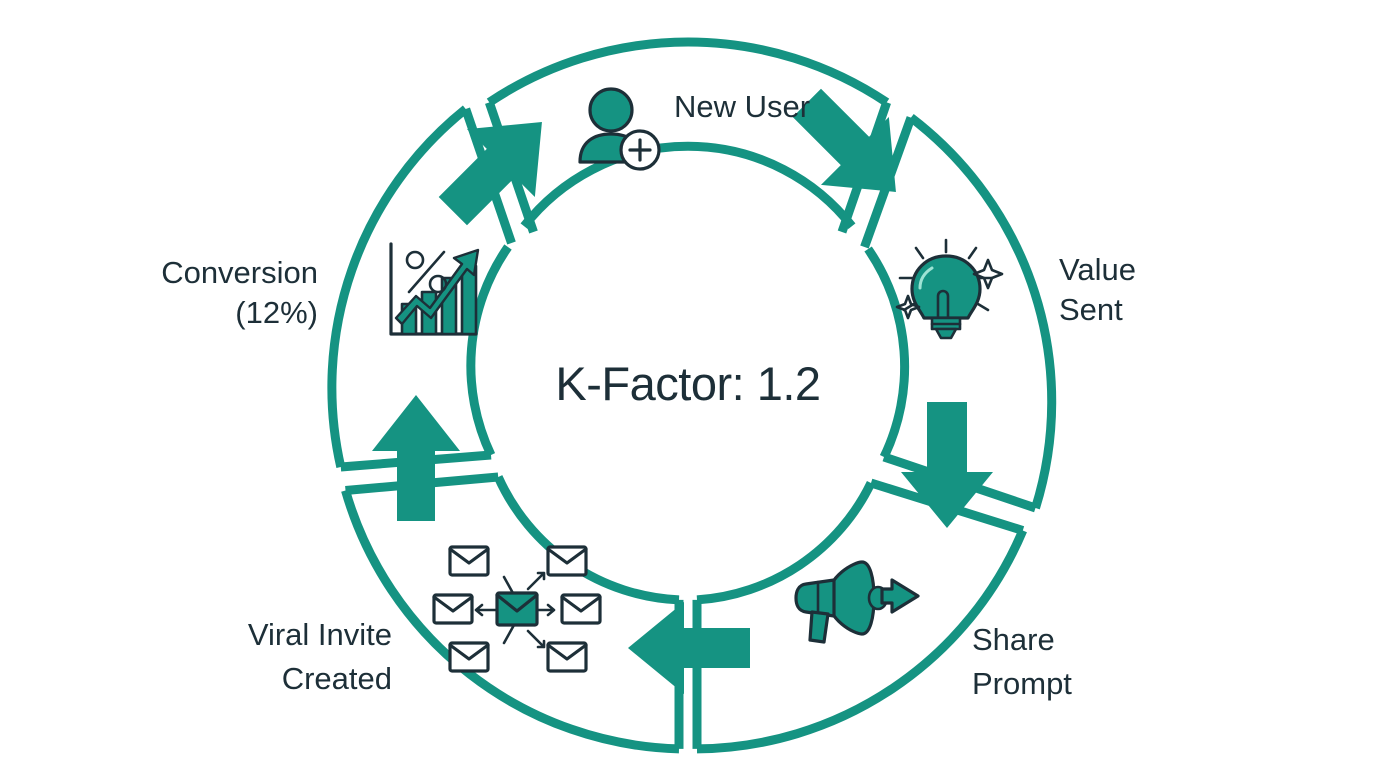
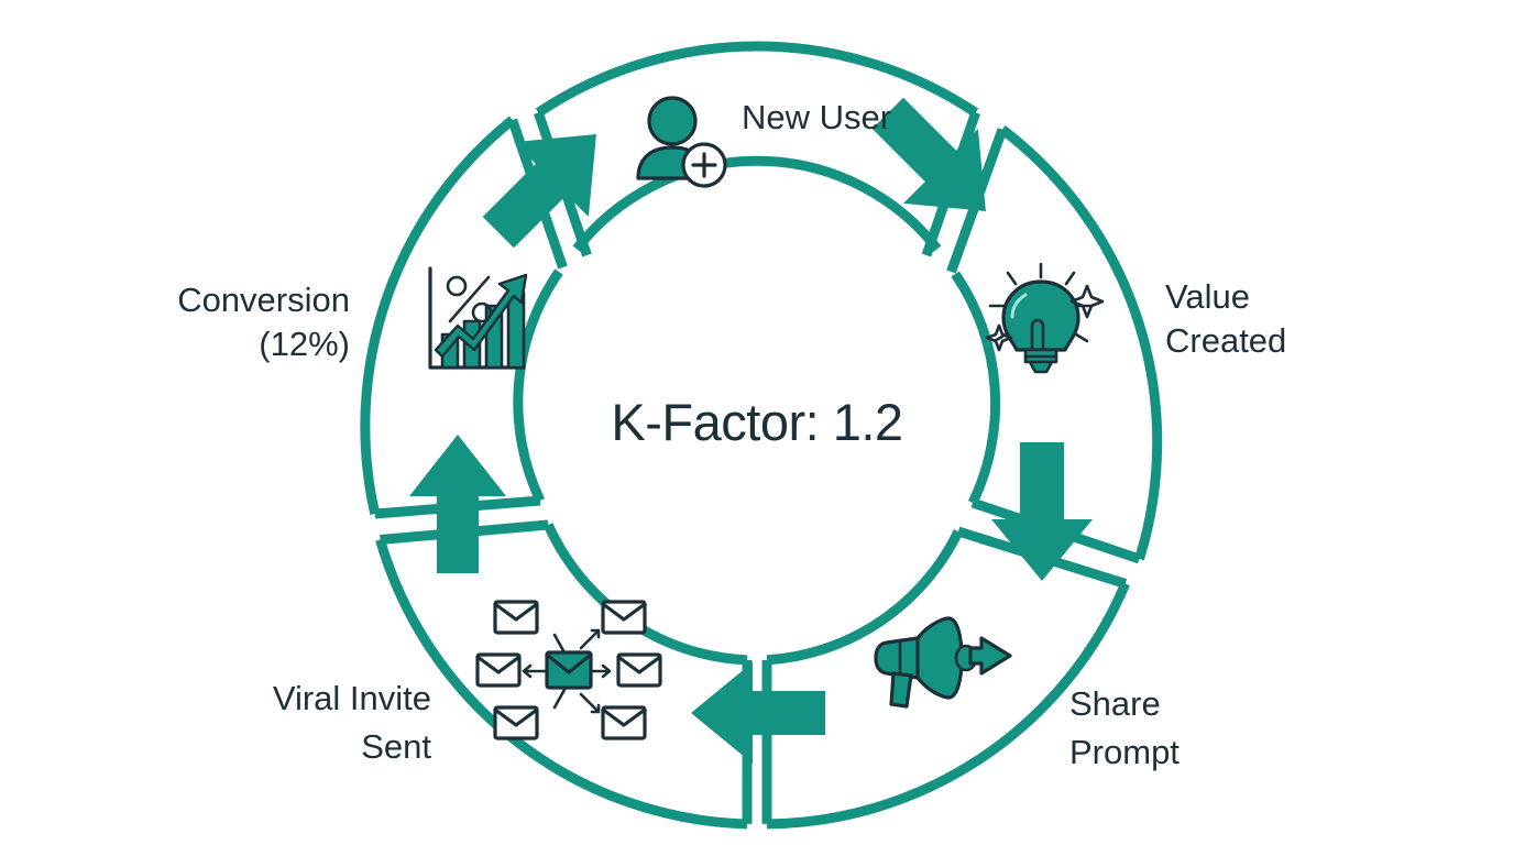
  K-Factor: 1.2
  New User
  Value
- Sent
+ Created
  Share
  Prompt
  Viral Invite
- Created
+ Sent
  Conversion
  (12%)
